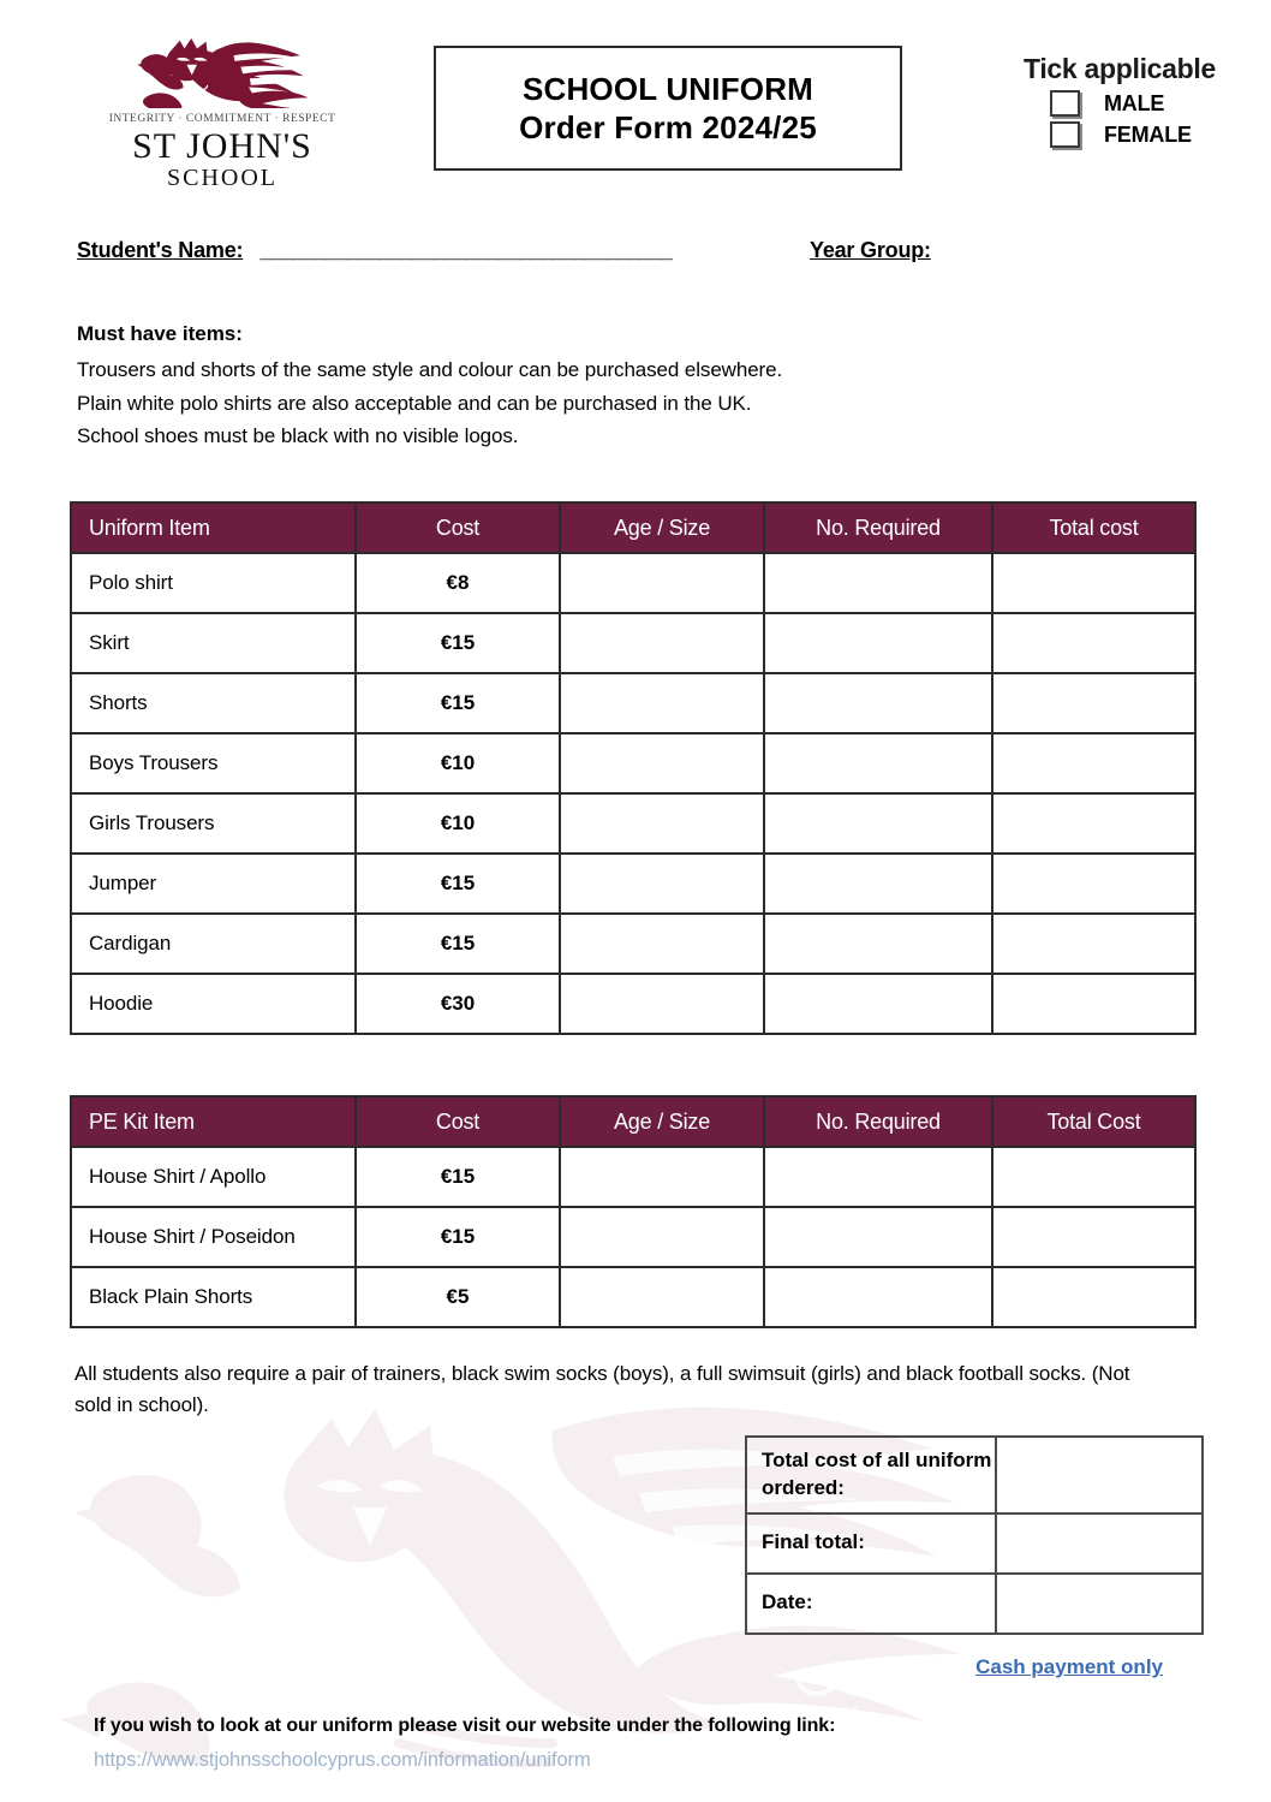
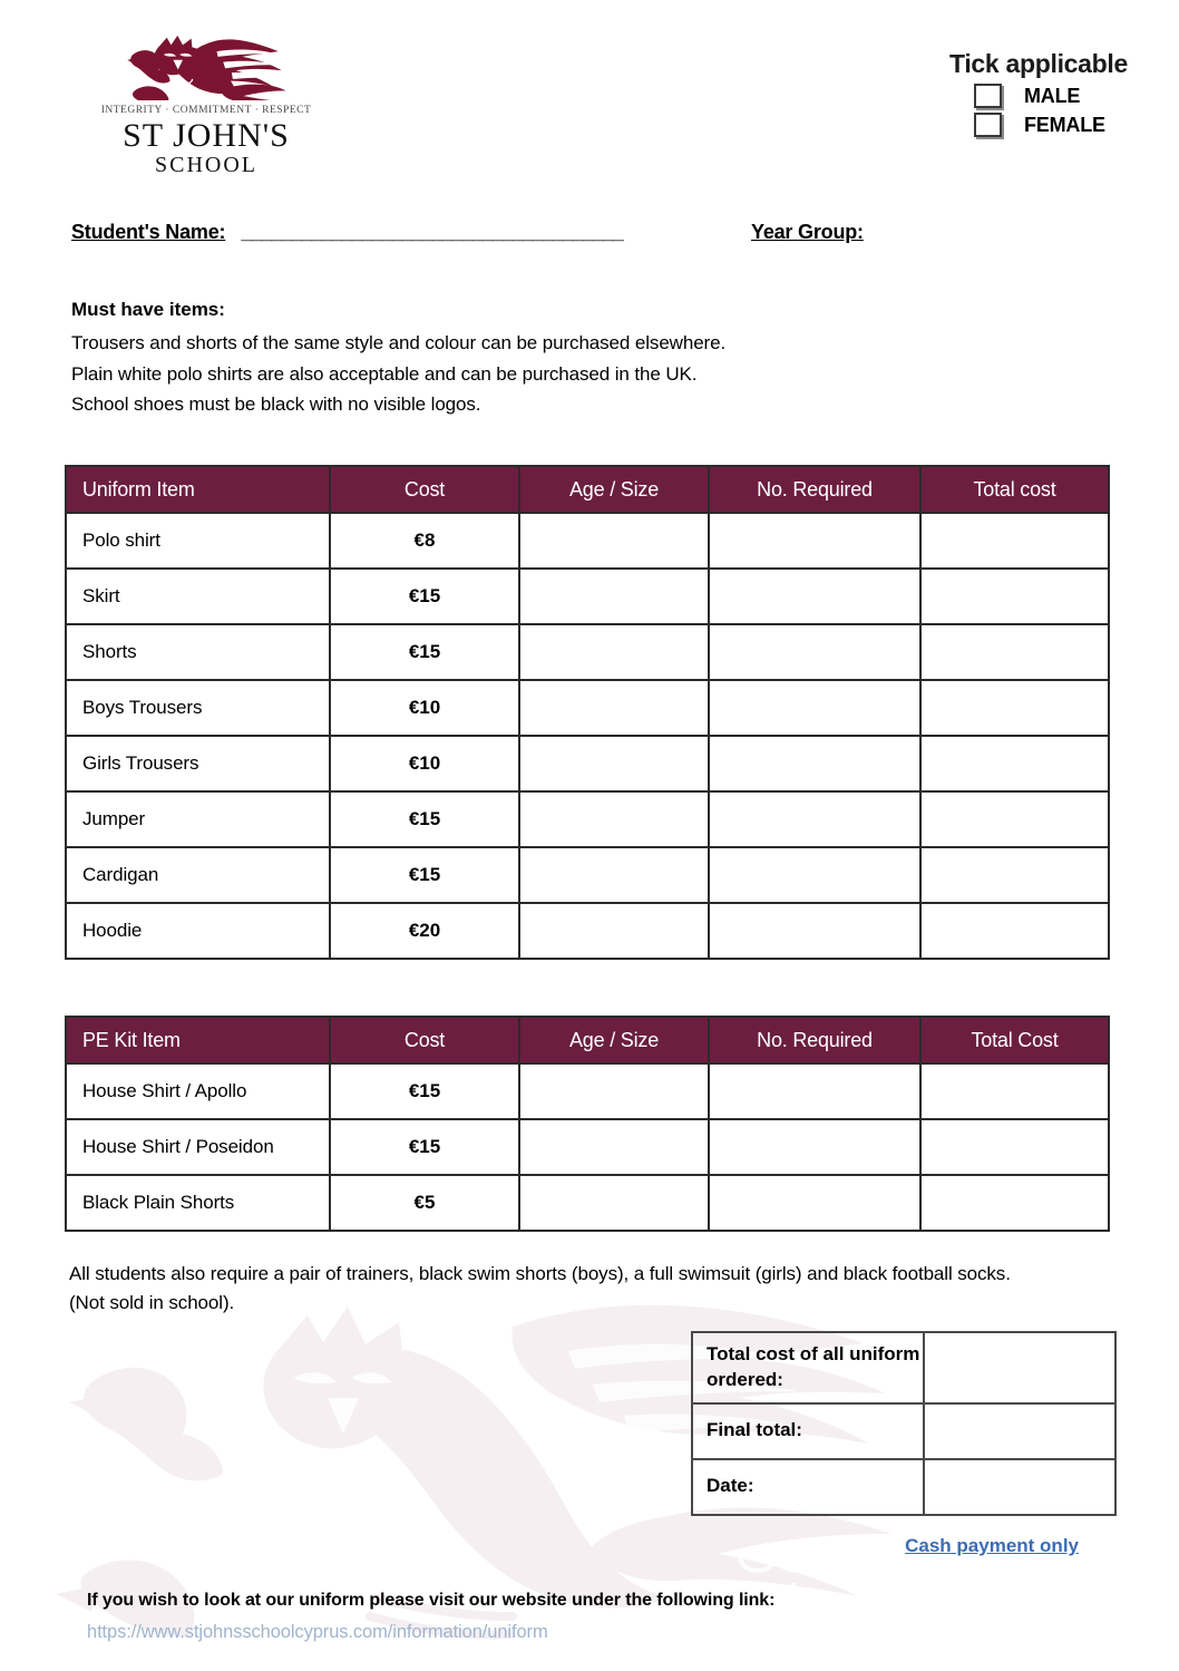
  INTEGRITY · COMMITMENT · RESPECT
  ST JOHN'S
  SCHOOL
- SCHOOL UNIFORM
- Order Form 2024/25
  Tick applicable
  MALE
  FEMALE
  Student's Name:
  ______________________________________
  Year Group:
  Must have items:
  Trousers and shorts of the same style and colour can be purchased elsewhere.
  Plain white polo shirts are also acceptable and can be purchased in the UK.
  School shoes must be black with no visible logos.
  Uniform Item	Cost	Age / Size	No. Required	Total cost
  Polo shirt	€8
  Skirt	€15
  Shorts	€15
  Boys Trousers	€10
  Girls Trousers	€10
  Jumper	€15
  Cardigan	€15
- Hoodie	€30
+ Hoodie	€20
  PE Kit Item	Cost	Age / Size	No. Required	Total Cost
  House Shirt / Apollo	€15
  House Shirt / Poseidon	€15
  Black Plain Shorts	€5
- All students also require a pair of trainers, black swim socks (boys), a full swimsuit (girls) and black football socks. (Not sold in school).
+ All students also require a pair of trainers, black swim shorts (boys), a full swimsuit (girls) and black football socks. (Not sold in school).
  Total cost of all uniform ordered:
  Final total:
  Date:
  Cash payment only
  If you wish to look at our uniform please visit our website under the following link:
  https://www.stjohnsschoolcyprus.com/information/uniform
